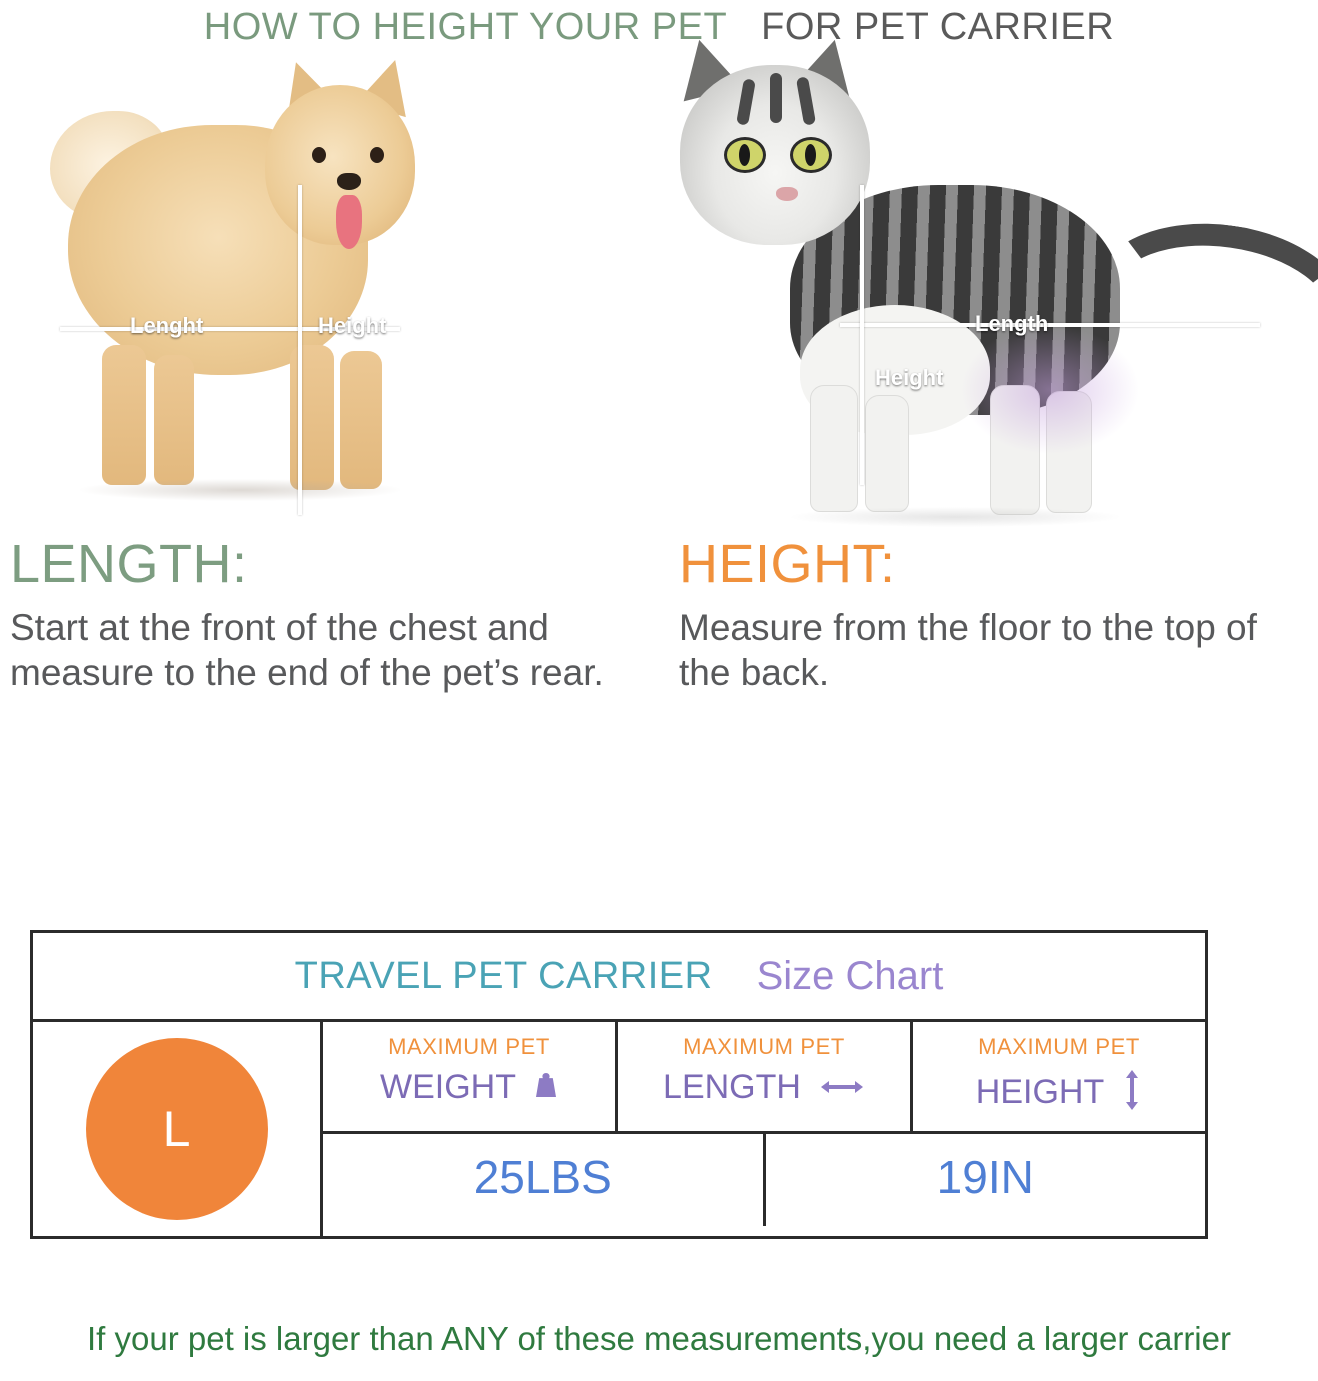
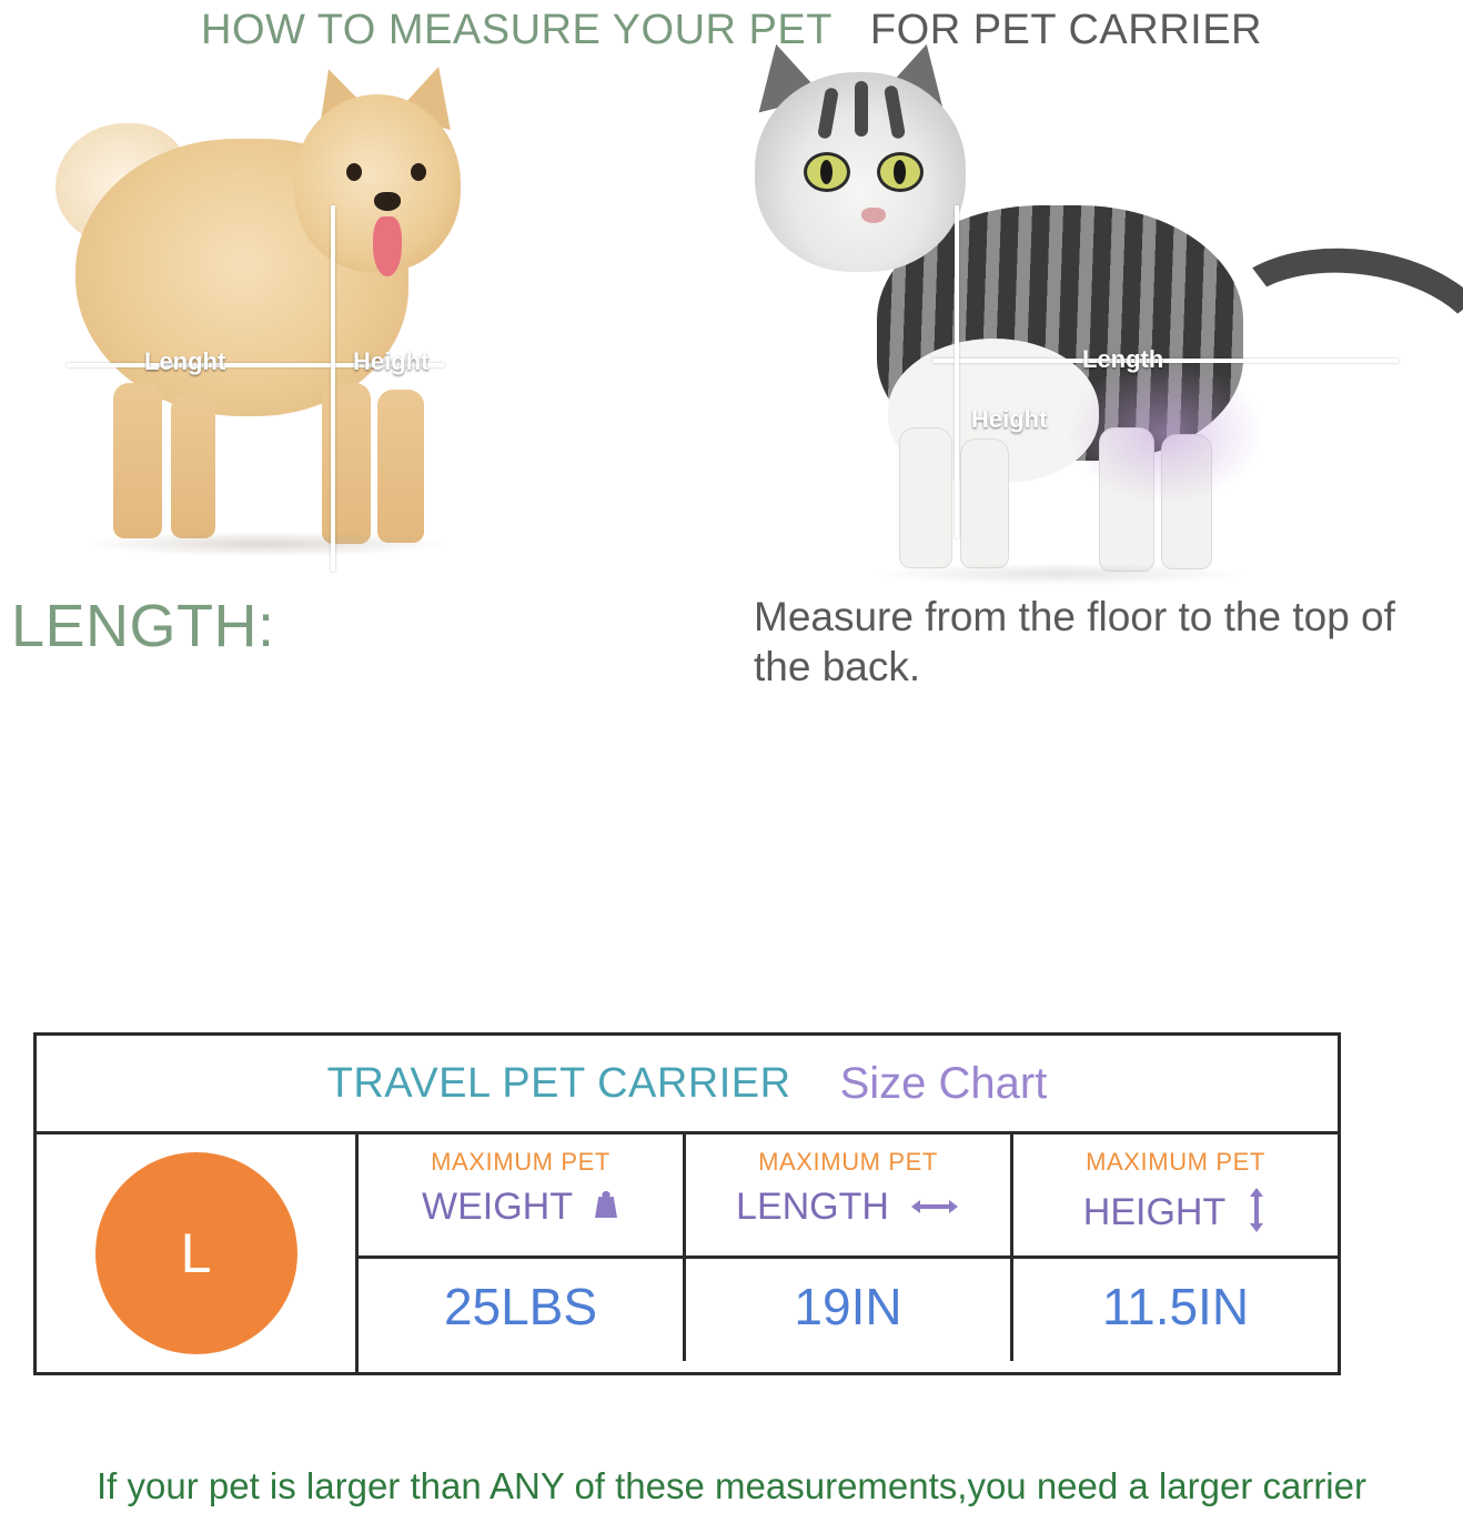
- HOW TO HEIGHT YOUR PET
+ HOW TO MEASURE YOUR PET
  FOR PET CARRIER
  Lenght
  Height
  Length
  Height
  LENGTH:
- Start at the front of the chest and measure to the end of the pet’s rear.
- HEIGHT:
  Measure from the floor to the top of the back.
  TRAVEL PET CARRIER
  Size Chart
  L
  MAXIMUM PET
  WEIGHT
  MAXIMUM PET
  LENGTH
  MAXIMUM PET
  HEIGHT
  25LBS
  19IN
+ 11.5IN
  If your pet is larger than ANY of these measurements,you need a larger carrier
